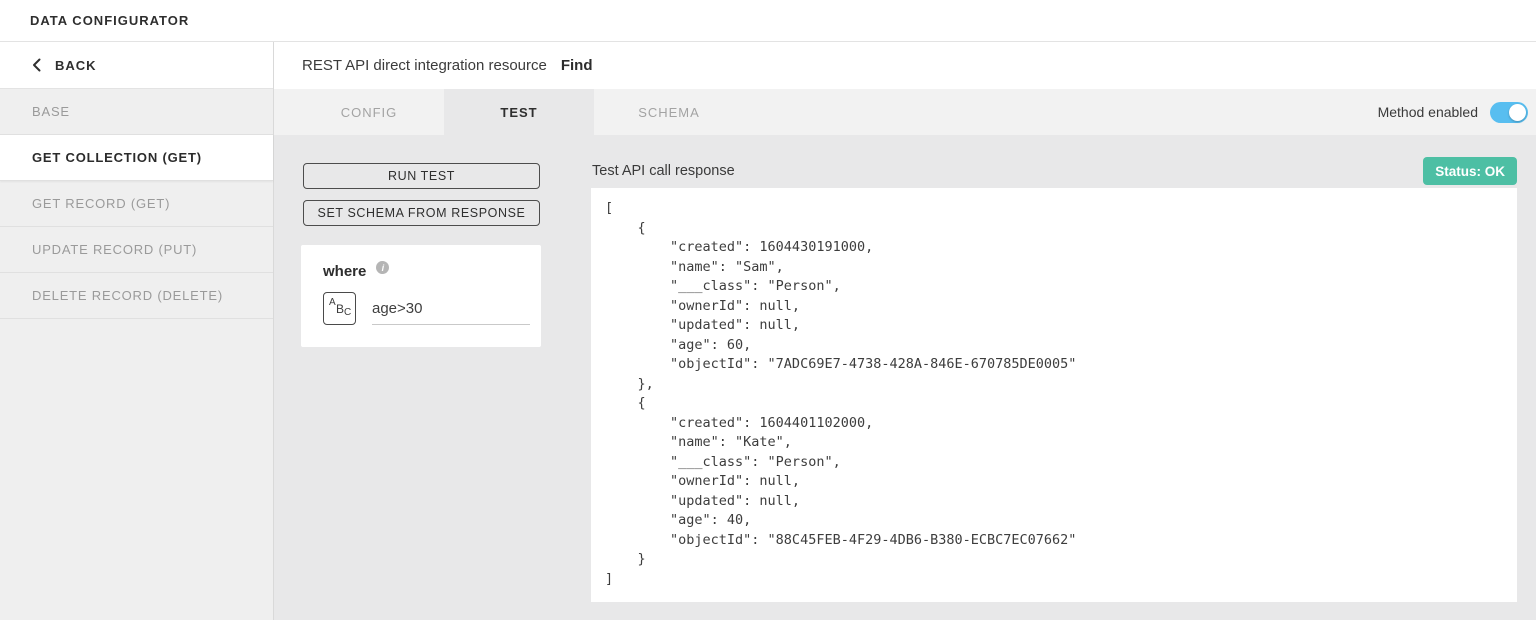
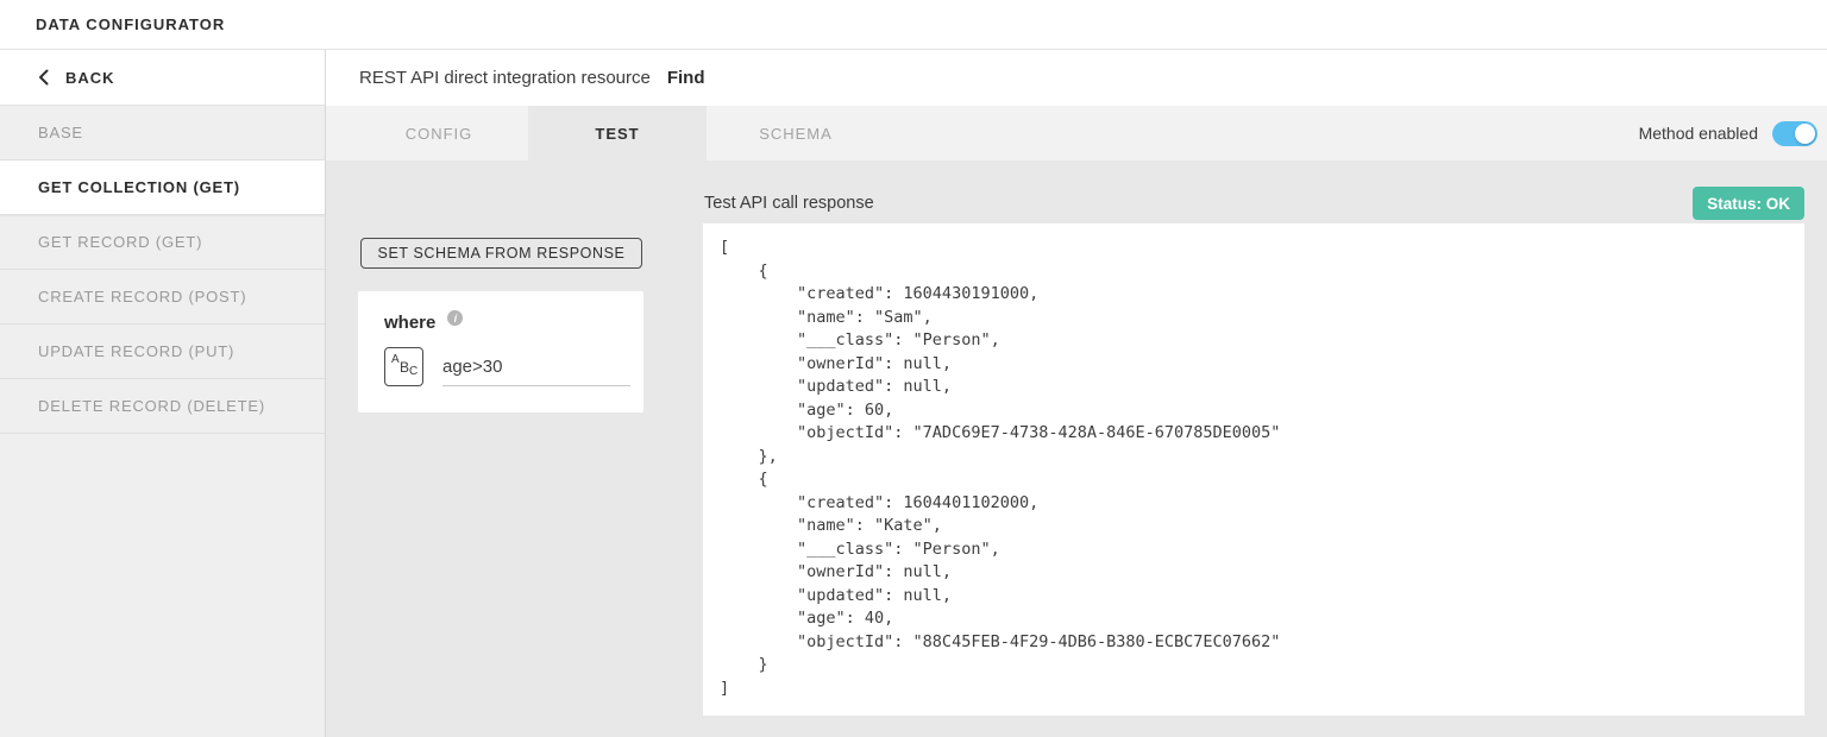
  DATA CONFIGURATOR
  BACK
  BASE
  GET COLLECTION (GET)
  GET RECORD (GET)
+ CREATE RECORD (POST)
  UPDATE RECORD (PUT)
  DELETE RECORD (DELETE)
  REST API direct integration resource
  Find
  CONFIG
  TEST
  SCHEMA
  Method enabled
- RUN TEST
  SET SCHEMA FROM RESPONSE
  where
  i
  A
  B
  C
  age>30
  Test API call response
  Status: OK
  [
  {
  "created": 1604430191000,
  "name": "Sam",
  "___class": "Person",
  "ownerId": null,
  "updated": null,
  "age": 60,
  "objectId": "7ADC69E7-4738-428A-846E-670785DE0005"
  },
  {
  "created": 1604401102000,
  "name": "Kate",
  "___class": "Person",
  "ownerId": null,
  "updated": null,
  "age": 40,
  "objectId": "88C45FEB-4F29-4DB6-B380-ECBC7EC07662"
  }
  ]
